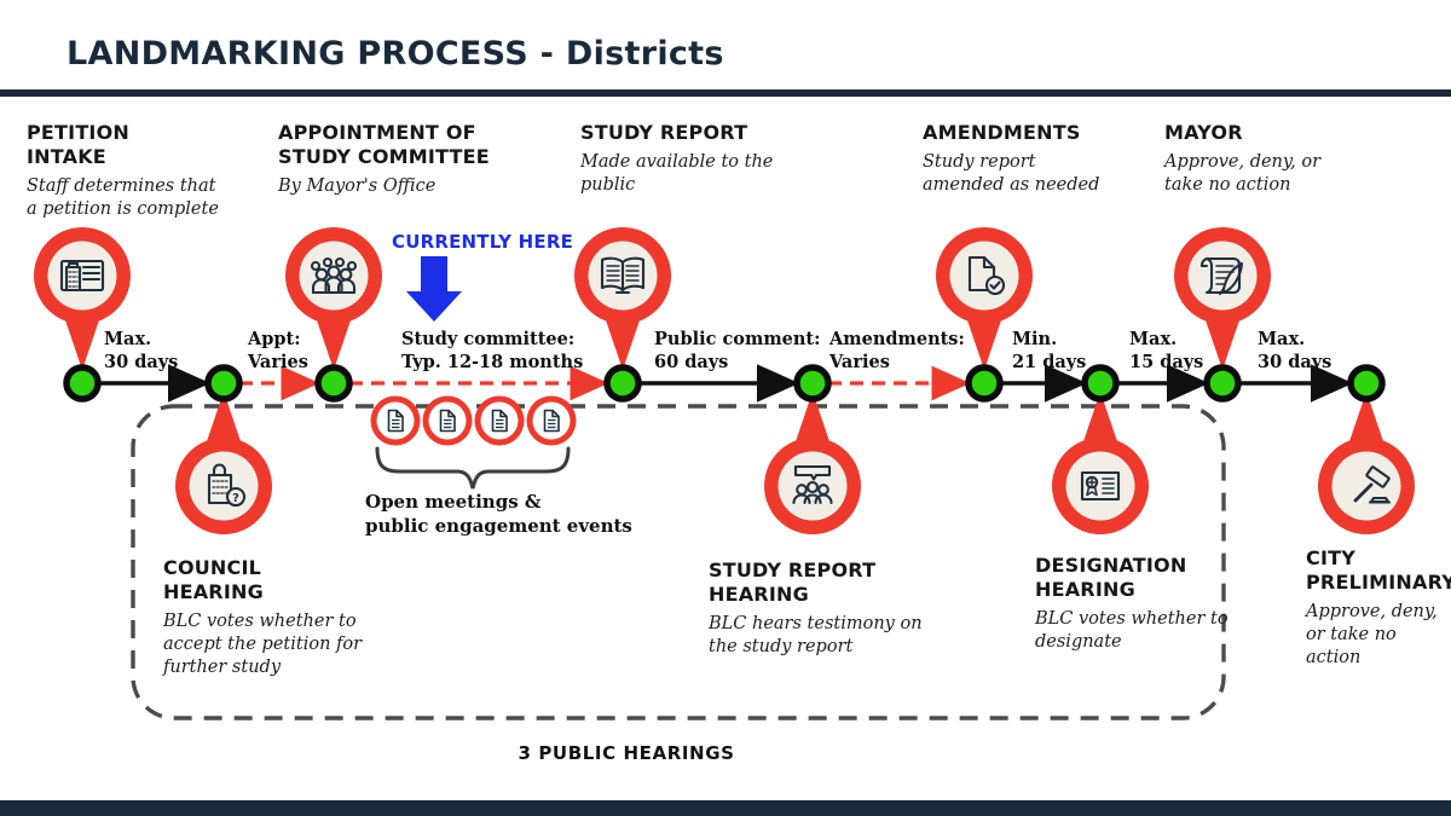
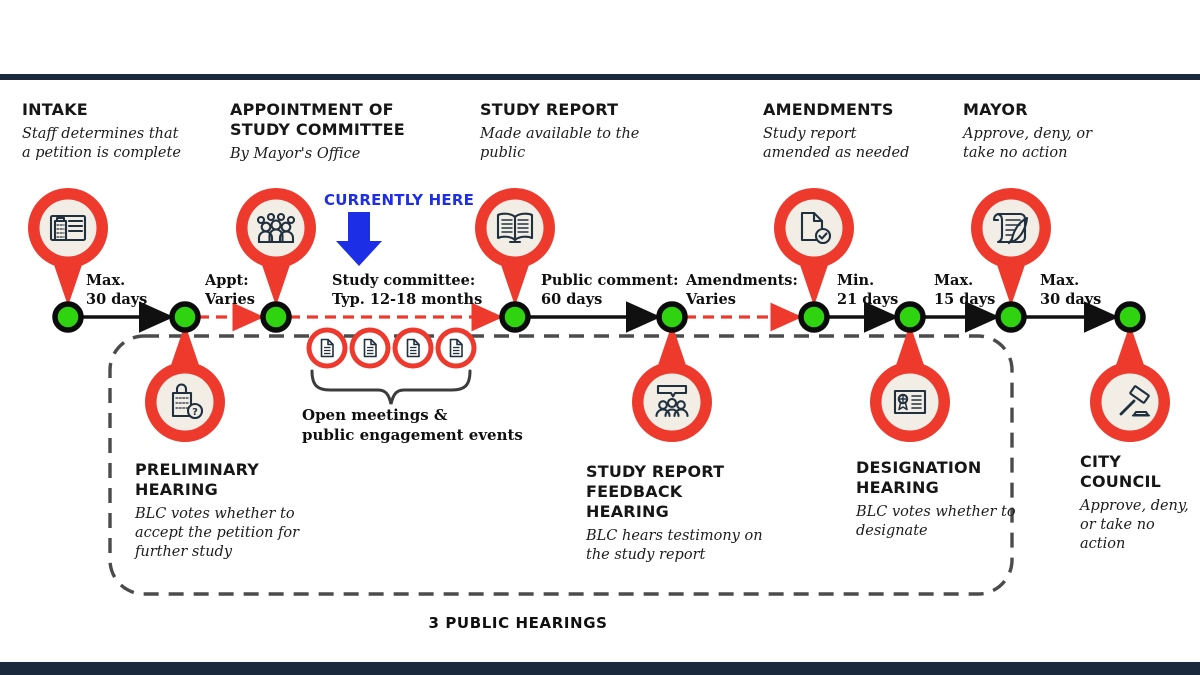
- LANDMARKING PROCESS - Districts
  ?
- PETITION
  INTAKE
  Staff determines that a petition is complete
  APPOINTMENT OF
  STUDY COMMITTEE
  By Mayor's Office
  STUDY REPORT
  Made available to the public
  AMENDMENTS
  Study report amended as needed
  MAYOR
  Approve, deny, or take no action
- COUNCIL
+ PRELIMINARY
  HEARING
  BLC votes whether to accept the petition for further study
  STUDY REPORT
+ FEEDBACK
  HEARING
  BLC hears testimony on the study report
  DESIGNATION
  HEARING
  BLC votes whether to designate
  CITY
- PRELIMINARY
+ COUNCIL
  Approve, deny, or take no action
  Max.
  30 days
  Appt:
  Varies
  Study committee:
  Typ. 12-18 months
  Public comment:
  60 days
  Amendments:
  Varies
  Min.
  21 days
  Max.
  15 days
  Max.
  30 days
  CURRENTLY HERE
  Open meetings &
  public engagement events
  3 PUBLIC HEARINGS
